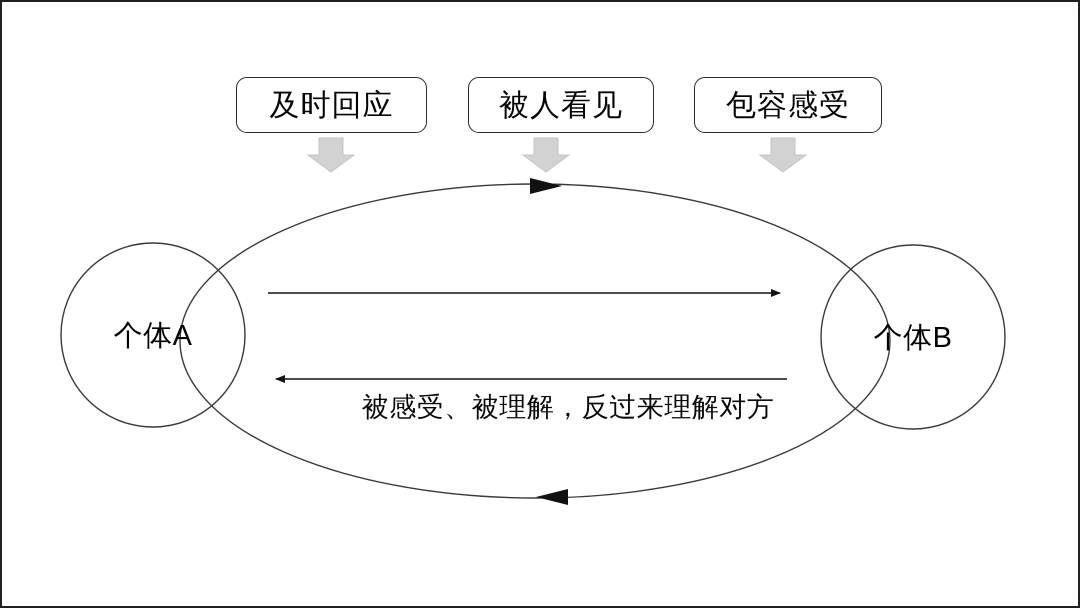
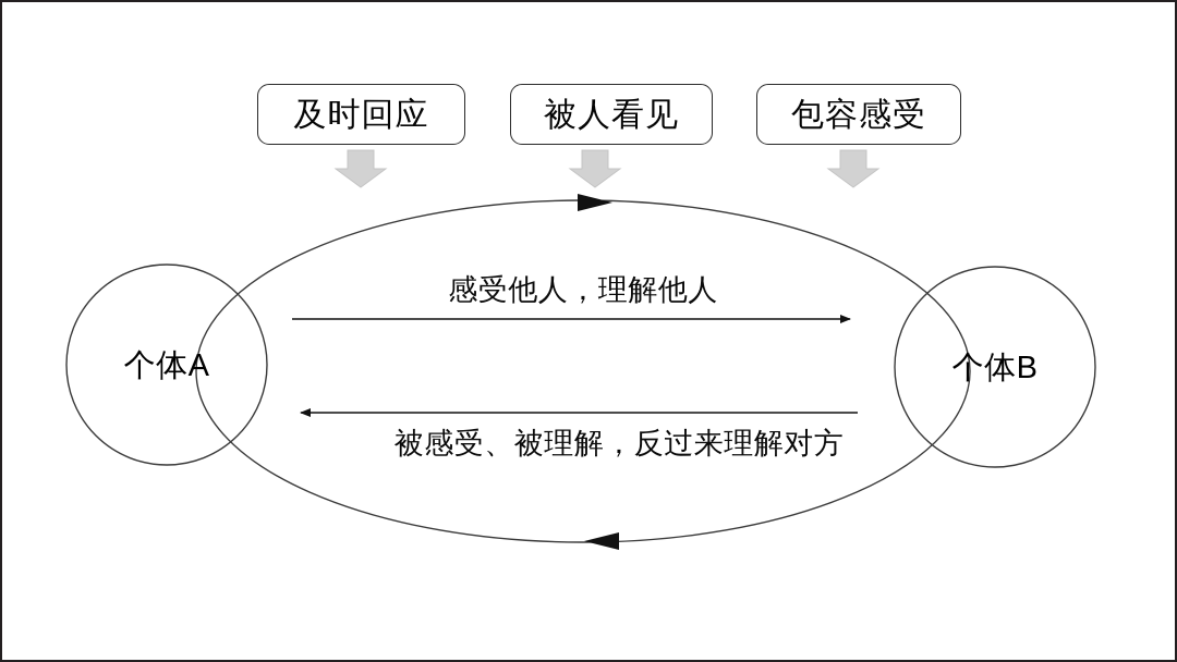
  及时回应
  被人看见
  包容感受
  个体A
  个体B
+ 感受他人，理解他人
  被感受、被理解，反过来理解对方
